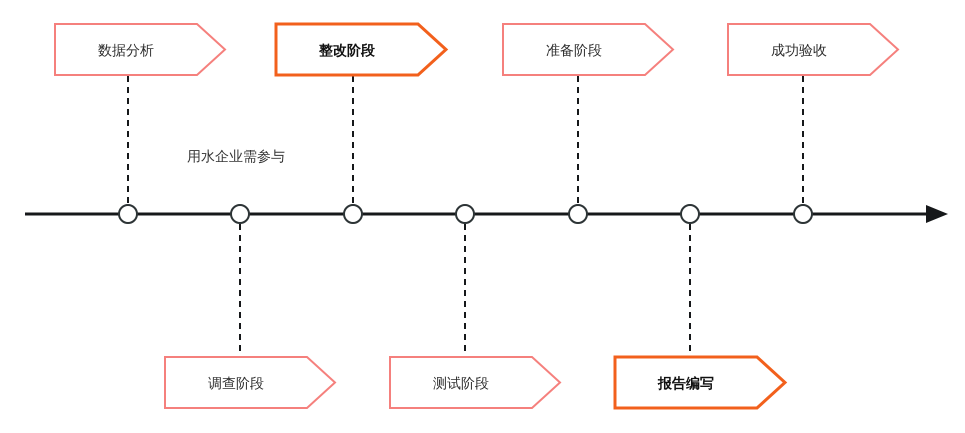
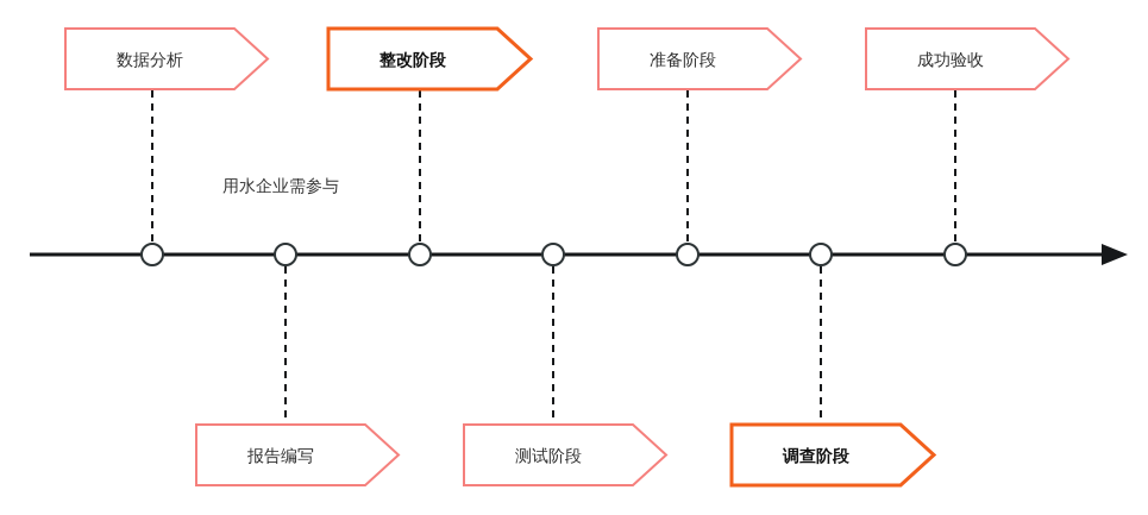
  数据分析
  整改阶段
  准备阶段
  成功验收
- 调查阶段
+ 报告编写
  测试阶段
- 报告编写
+ 调查阶段
  用水企业需参与
